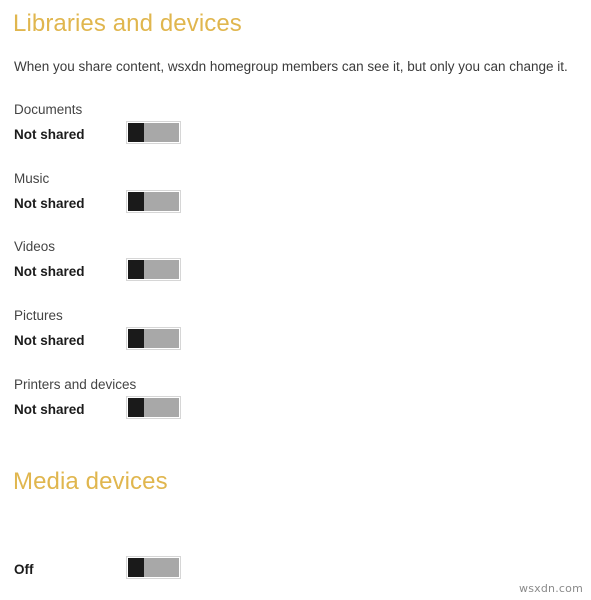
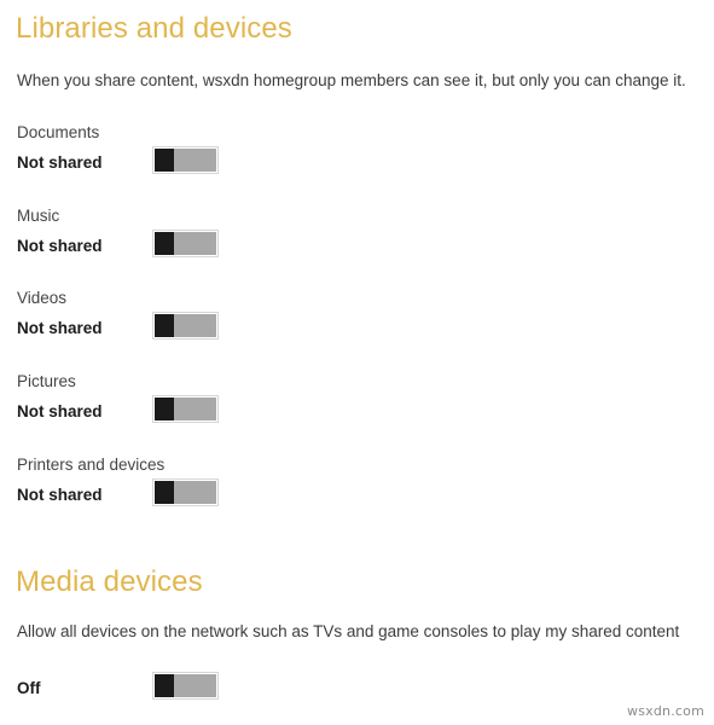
  Libraries and devices
  When you share content, wsxdn homegroup members can see it, but only you can change it.
  Documents
  Not shared
  Music
  Not shared
  Videos
  Not shared
  Pictures
  Not shared
  Printers and devices
  Not shared
  Media devices
+ Allow all devices on the network such as TVs and game consoles to play my shared content
  Off
  wsxdn.com
